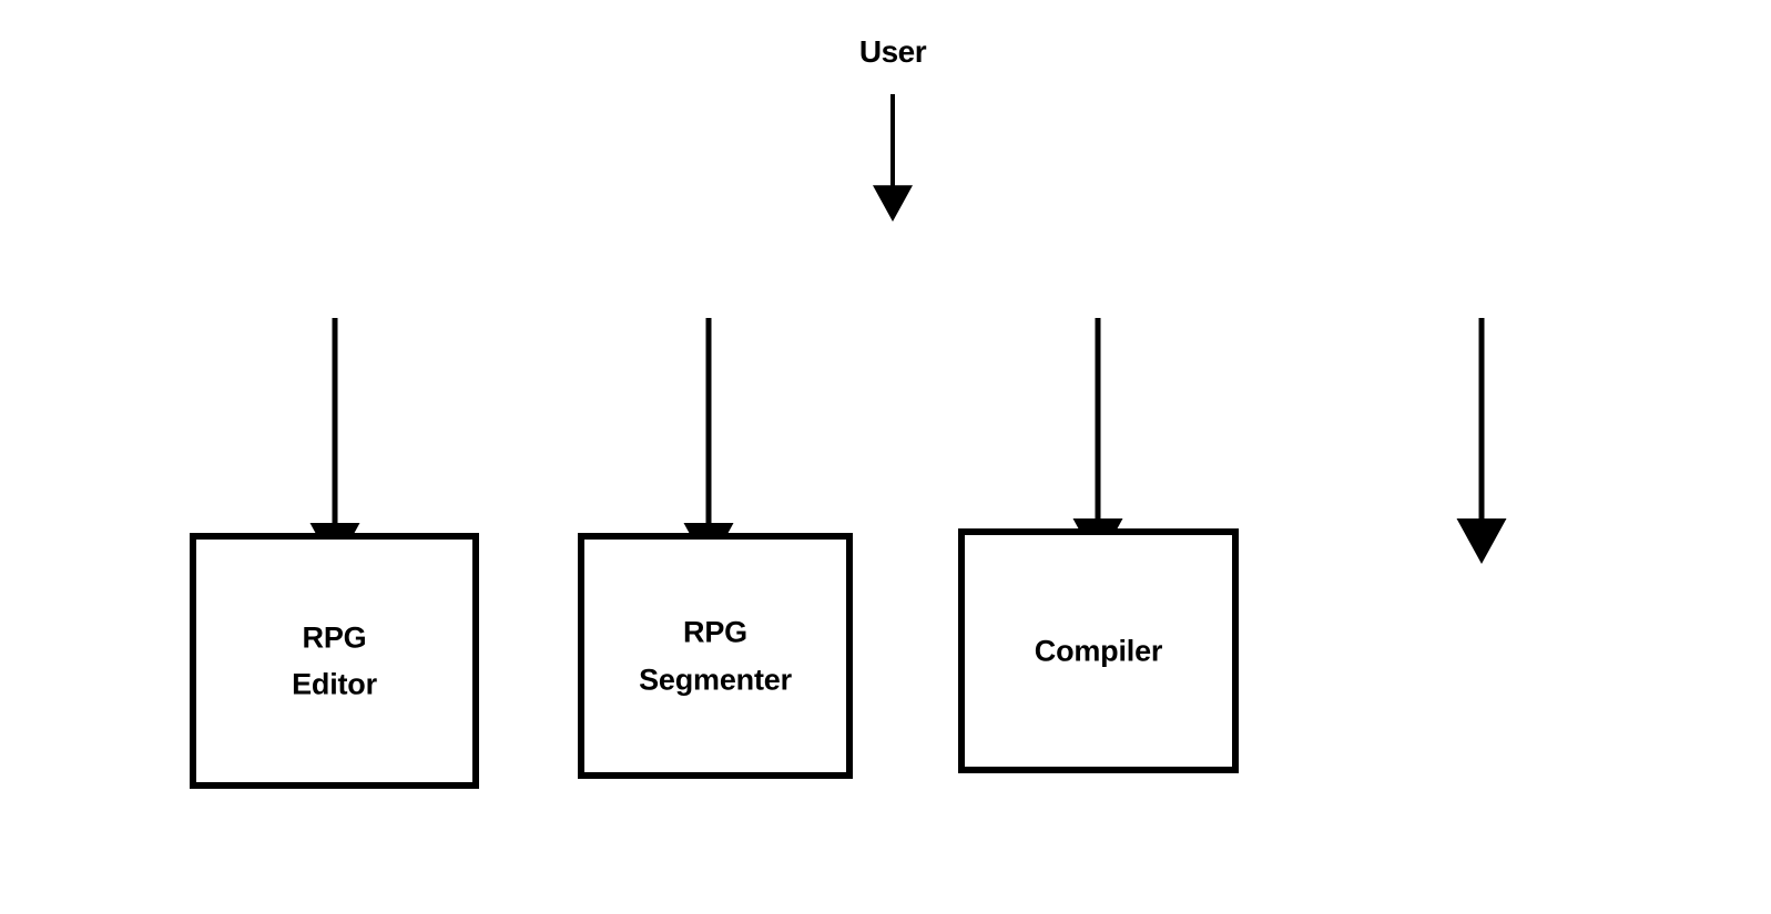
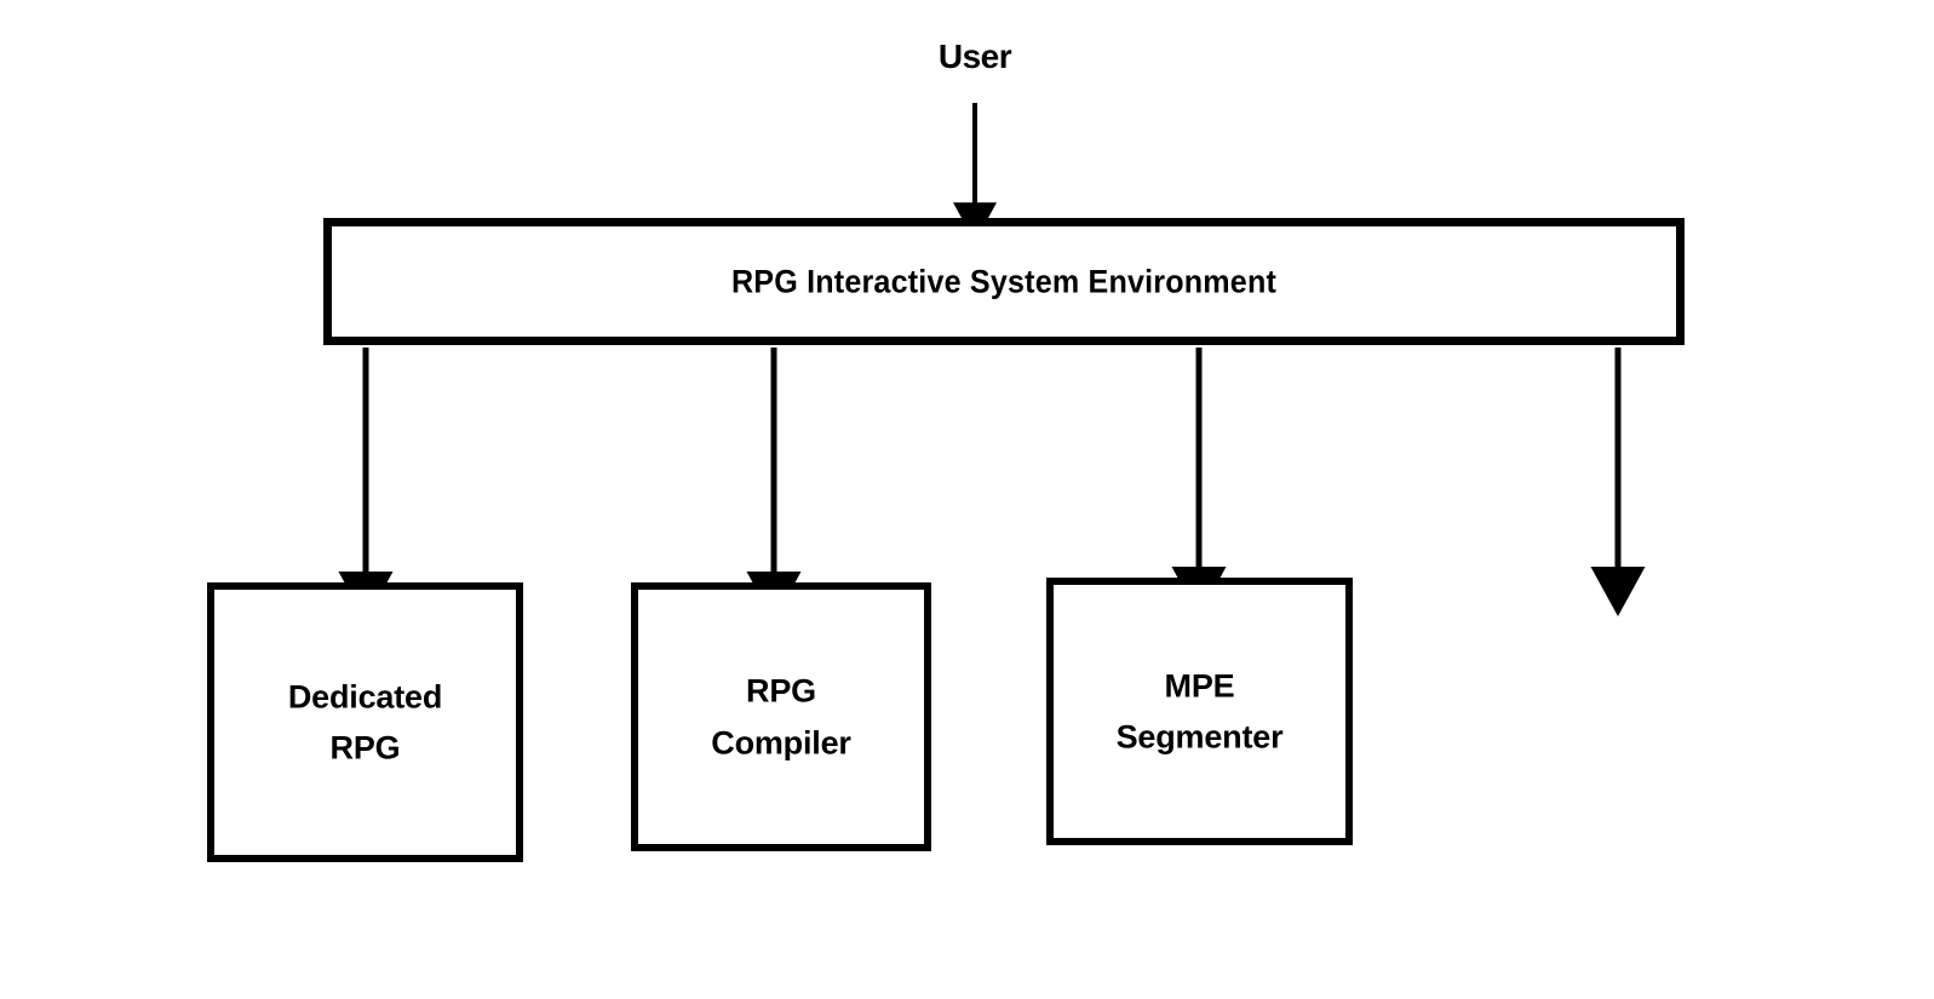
  User
+ RPG Interactive System Environment
+ Dedicated
  RPG
- Editor
  RPG
- Segmenter
+ Compiler
+ MPE
- Compiler
+ Segmenter
